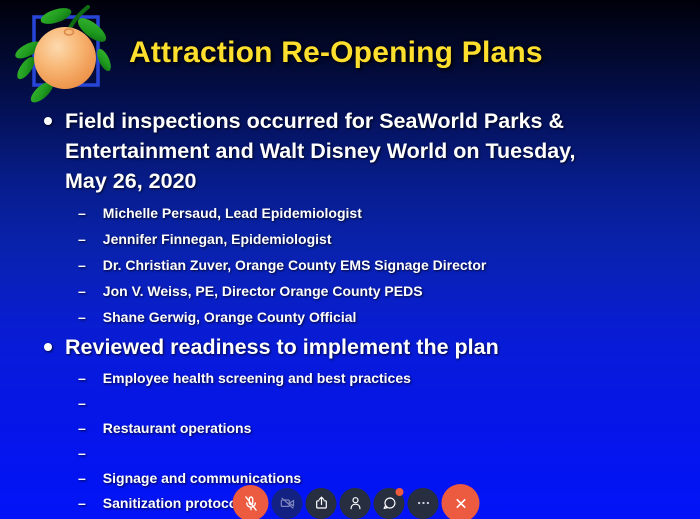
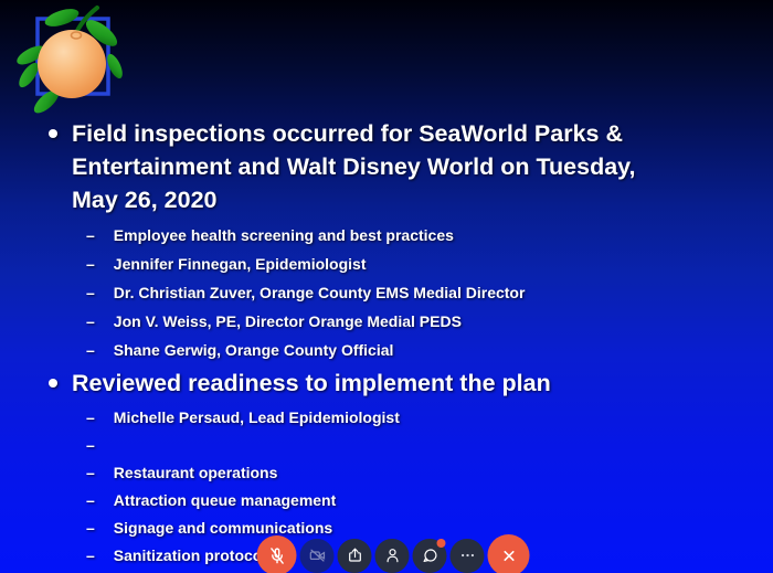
- Attraction Re-Opening Plans
  Field inspections occurred for SeaWorld Parks & Entertainment and Walt Disney World on Tuesday, May 26, 2020
  –
- Michelle Persaud, Lead Epidemiologist
+ Employee health screening and best practices
  –
  Jennifer Finnegan, Epidemiologist
  –
- Dr. Christian Zuver, Orange County EMS Signage Director
+ Dr. Christian Zuver, Orange County EMS Medial Director
  –
- Jon V. Weiss, PE, Director Orange County PEDS
+ Jon V. Weiss, PE, Director Orange Medial PEDS
  –
  Shane Gerwig, Orange County Official
  Reviewed readiness to implement the plan
  –
- Employee health screening and best practices
+ Michelle Persaud, Lead Epidemiologist
  –
  –
  Restaurant operations
  –
+ Attraction queue management
  –
  Signage and communications
  –
  Sanitization protoc
